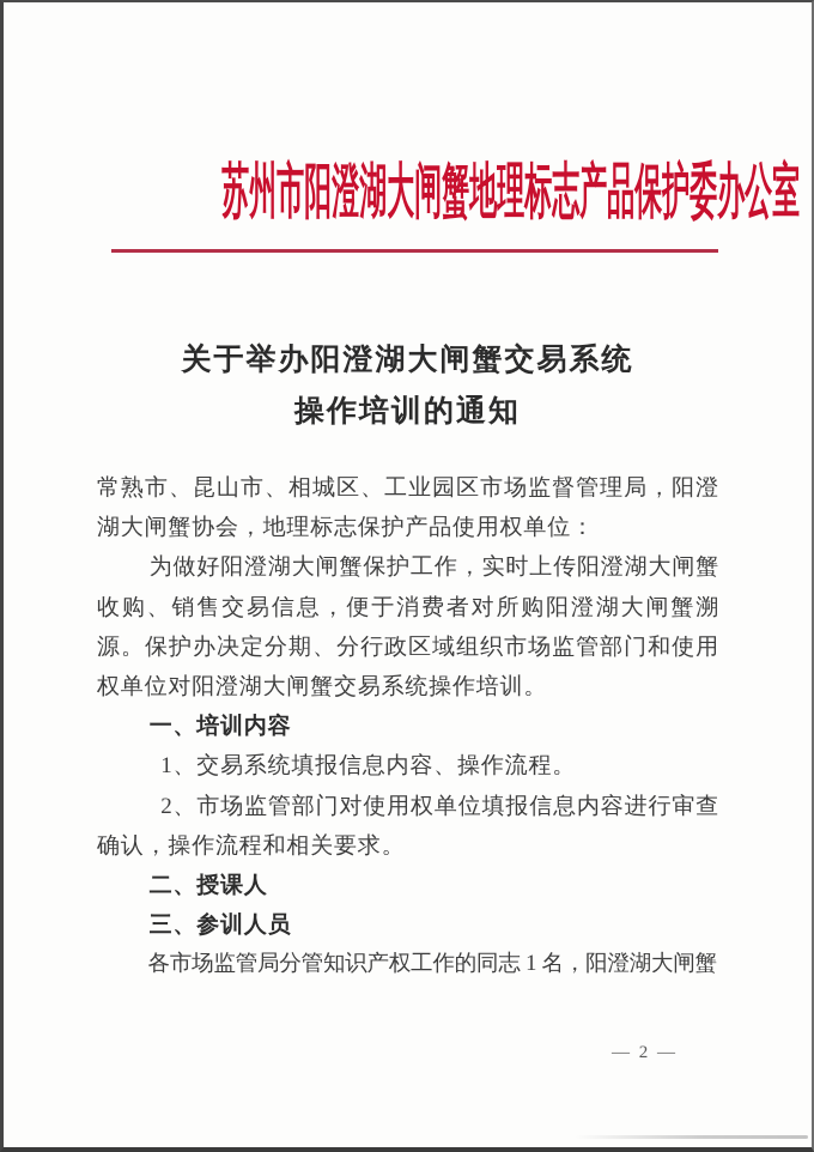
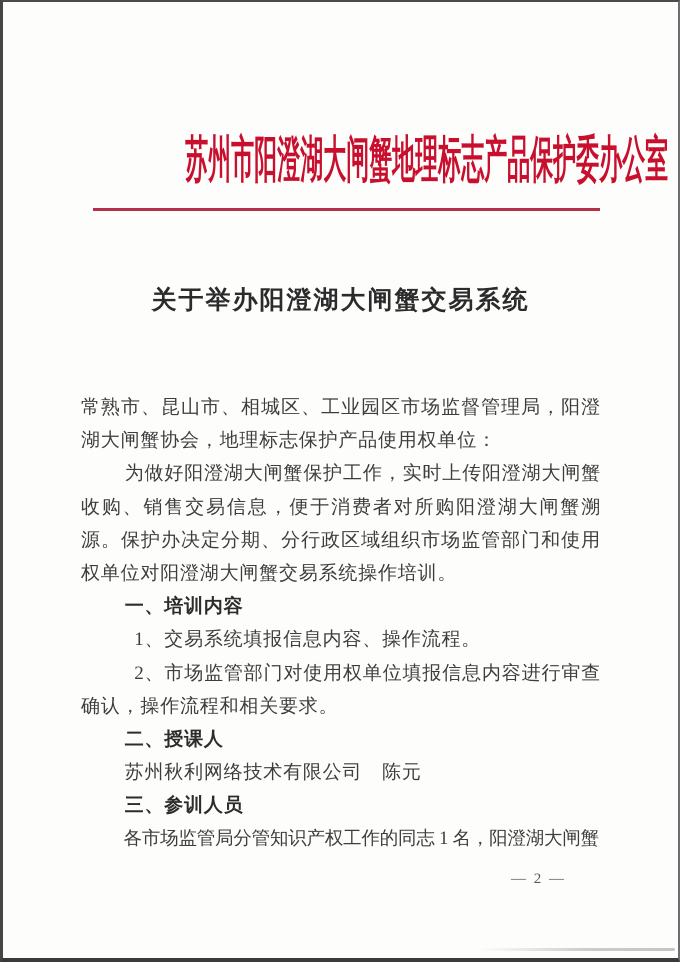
  苏州市阳澄湖大闸蟹地理标志产品保护委办公室
  关于举办阳澄湖大闸蟹交易系统
- 操作培训的通知
  常熟市、昆山市、相城区、工业园区市场监督管理局，阳澄湖大闸蟹协会，地理标志保护产品使用权单位：
  为做好阳澄湖大闸蟹保护工作，实时上传阳澄湖大闸蟹收购、销售交易信息，便于消费者对所购阳澄湖大闸蟹溯源。保护办决定分期、分行政区域组织市场监管部门和使用权单位对阳澄湖大闸蟹交易系统操作培训。
  一、培训内容
  1、交易系统填报信息内容、操作流程。
  2、市场监管部门对使用权单位填报信息内容进行审查确认，操作流程和相关要求。
  二、授课人
+ 苏州秋利网络技术有限公司 陈元
  三、参训人员
  各市场监管局分管知识产权工作的同志 1 名，阳澄湖大闸蟹
  — 2 —
